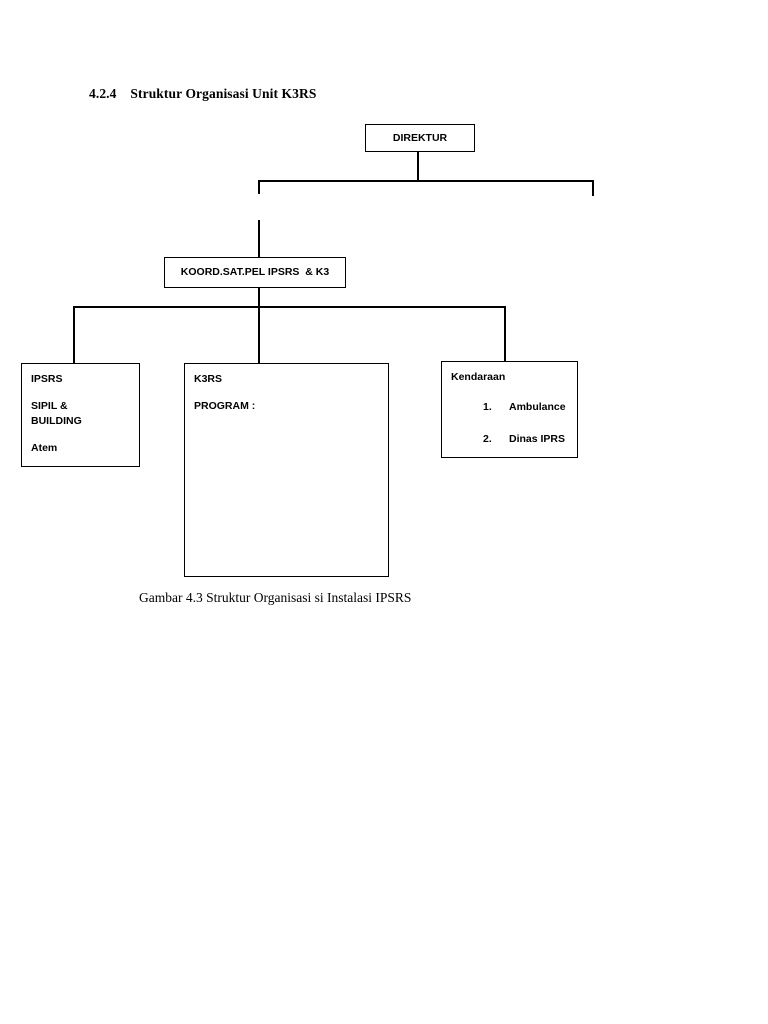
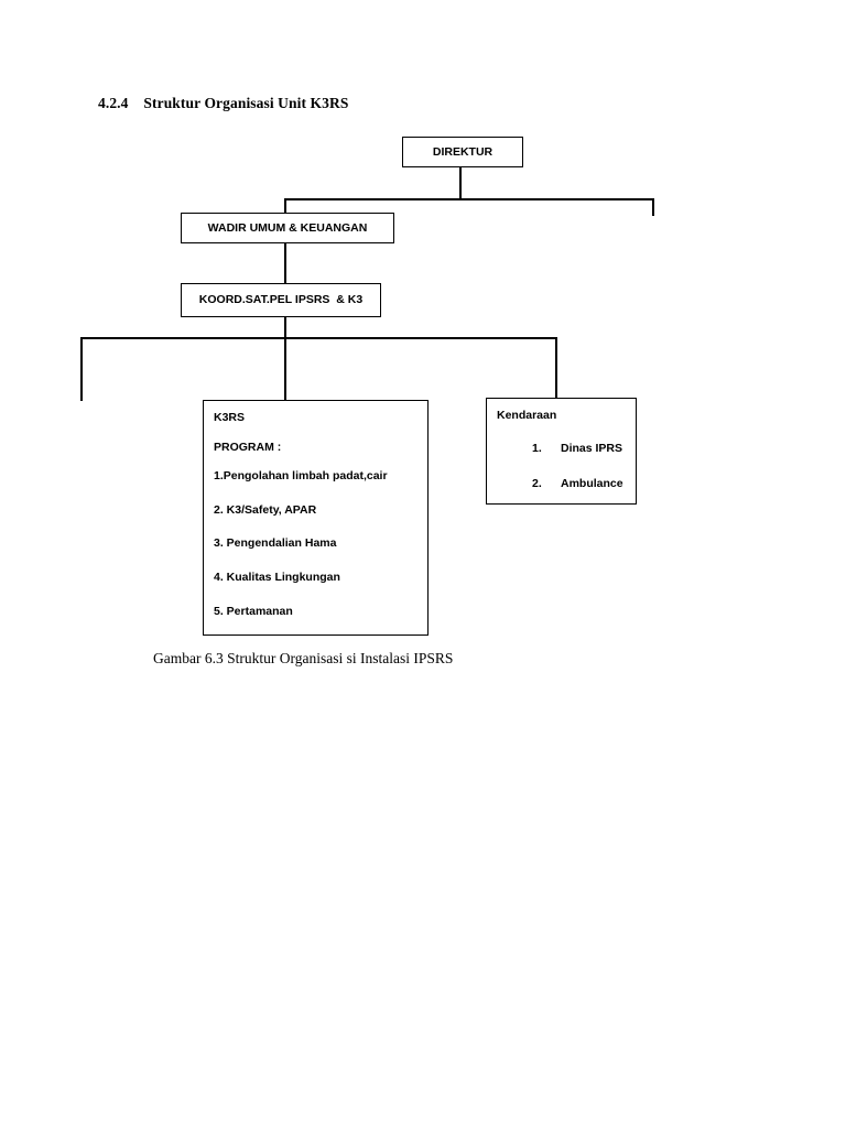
  4.2.4 Struktur Organisasi Unit K3RS
  DIREKTUR
+ WADIR UMUM & KEUANGAN
  KOORD.SAT.PEL IPSRS & K3
- IPSRS
- SIPIL &
- BUILDING
- Atem
  K3RS
  PROGRAM :
+ 1.Pengolahan limbah padat,cair
+ 2. K3/Safety, APAR
+ 3. Pengendalian Hama
+ 4. Kualitas Lingkungan
+ 5. Pertamanan
  Kendaraan
  1.
- Ambulance
+ Dinas IPRS
  2.
- Dinas IPRS
+ Ambulance
- Gambar 4.3 Struktur Organisasi si Instalasi IPSRS
+ Gambar 6.3 Struktur Organisasi si Instalasi IPSRS
